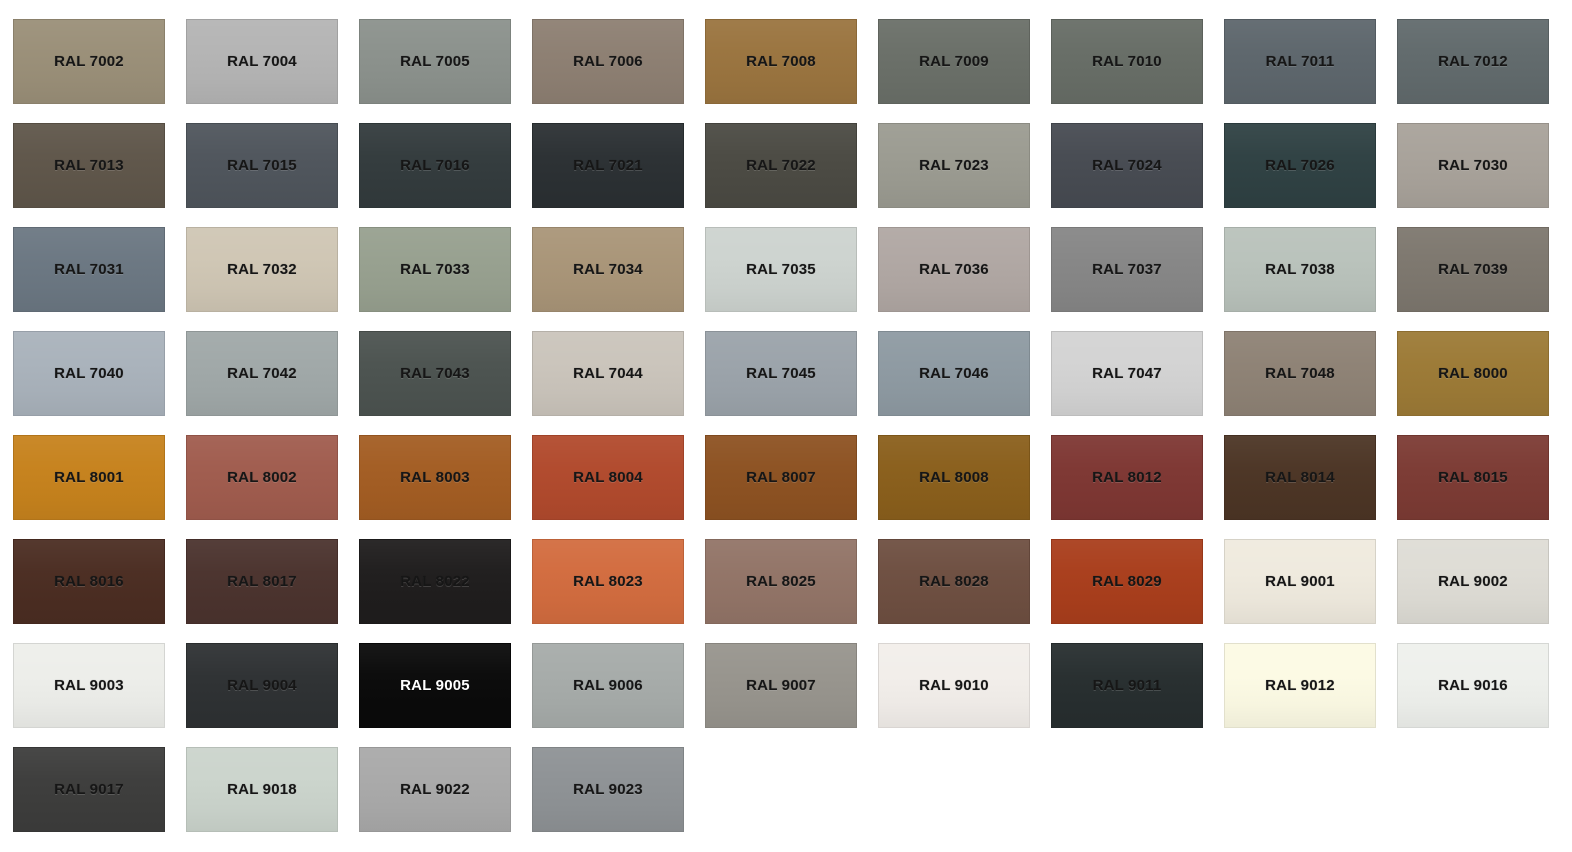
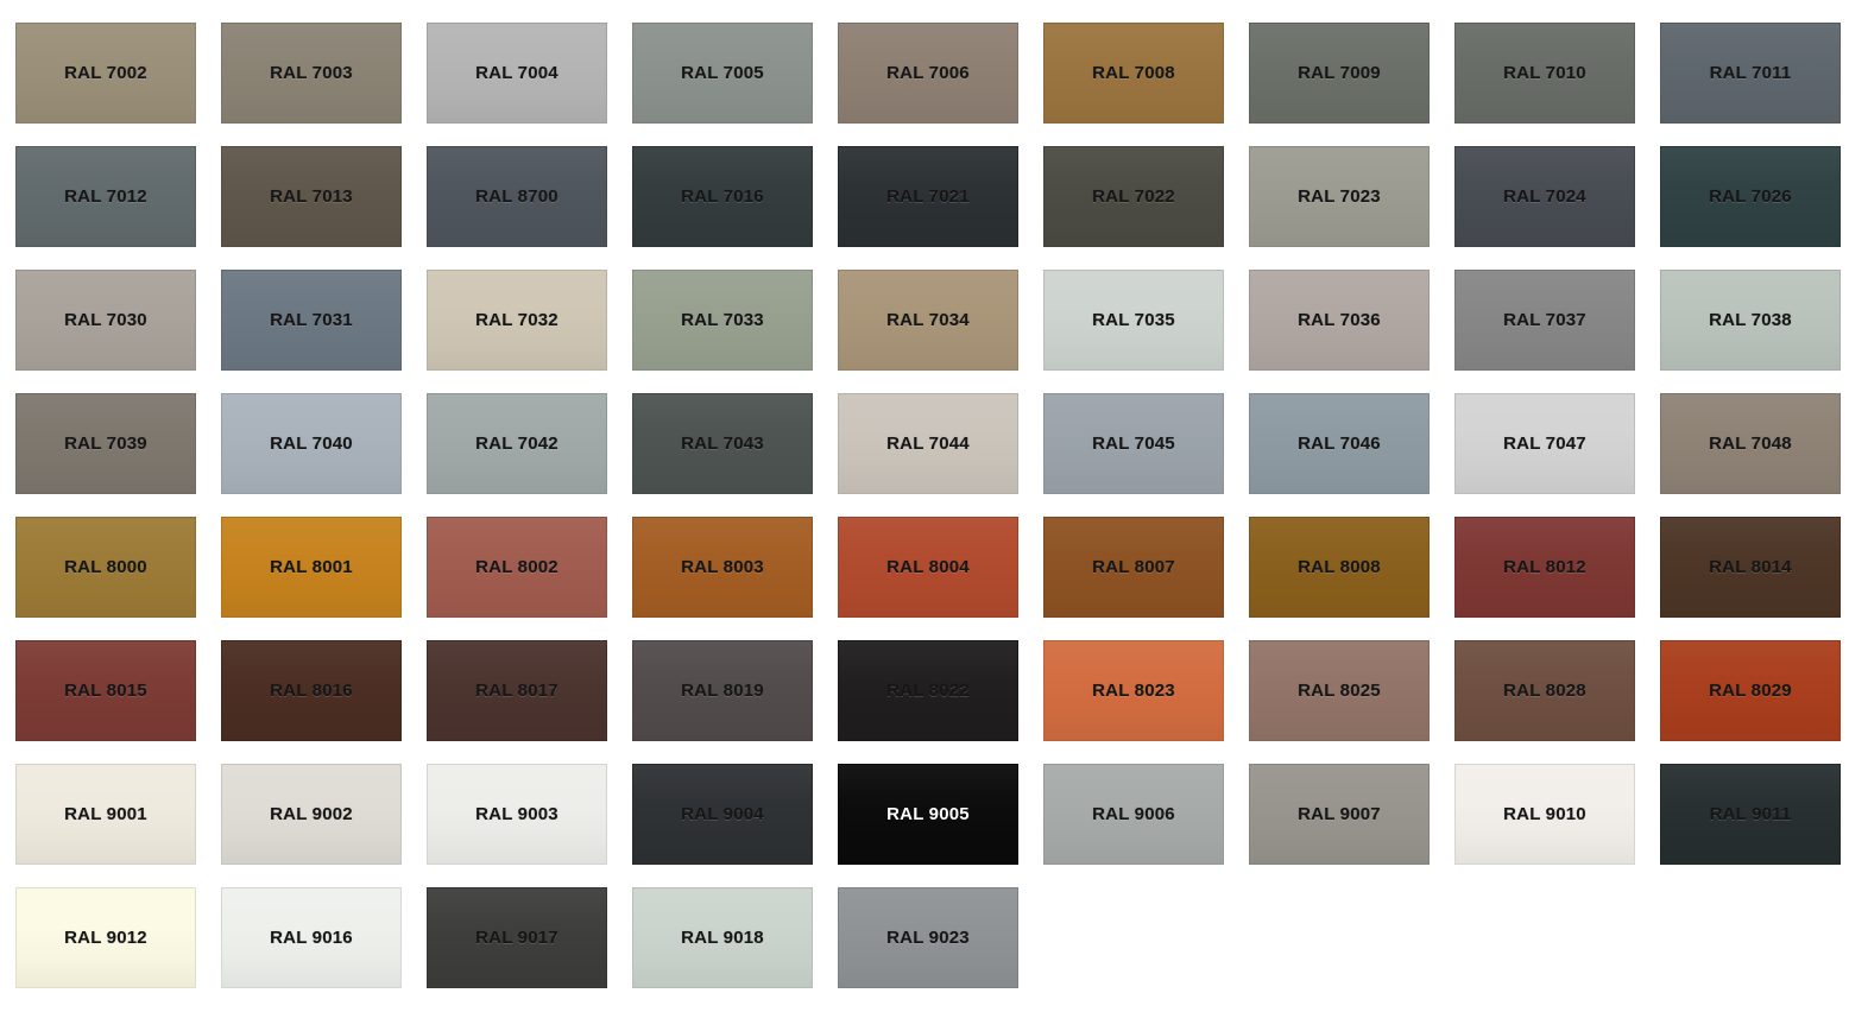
  RAL 7002
+ RAL 7003
  RAL 7004
  RAL 7005
  RAL 7006
  RAL 7008
  RAL 7009
  RAL 7010
  RAL 7011
  RAL 7012
  RAL 7013
- RAL 7015
+ RAL 8700
  RAL 7016
  RAL 7021
  RAL 7022
  RAL 7023
  RAL 7024
  RAL 7026
  RAL 7030
  RAL 7031
  RAL 7032
  RAL 7033
  RAL 7034
  RAL 7035
  RAL 7036
  RAL 7037
  RAL 7038
  RAL 7039
  RAL 7040
  RAL 7042
  RAL 7043
  RAL 7044
  RAL 7045
  RAL 7046
  RAL 7047
  RAL 7048
  RAL 8000
  RAL 8001
  RAL 8002
  RAL 8003
  RAL 8004
  RAL 8007
  RAL 8008
  RAL 8012
  RAL 8014
  RAL 8015
  RAL 8016
  RAL 8017
+ RAL 8019
  RAL 8022
  RAL 8023
  RAL 8025
  RAL 8028
  RAL 8029
  RAL 9001
  RAL 9002
  RAL 9003
  RAL 9004
  RAL 9005
  RAL 9006
  RAL 9007
  RAL 9010
  RAL 9011
  RAL 9012
  RAL 9016
  RAL 9017
  RAL 9018
- RAL 9022
  RAL 9023
